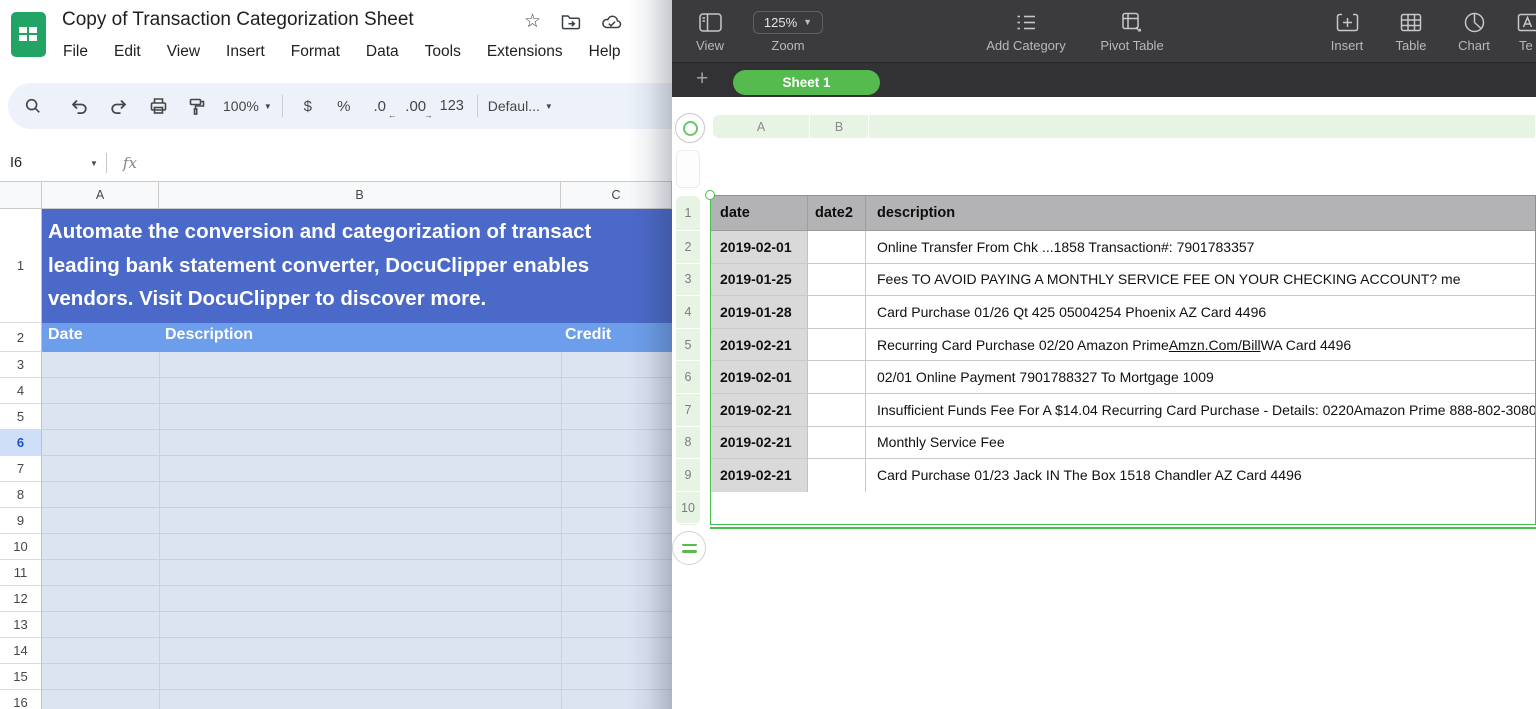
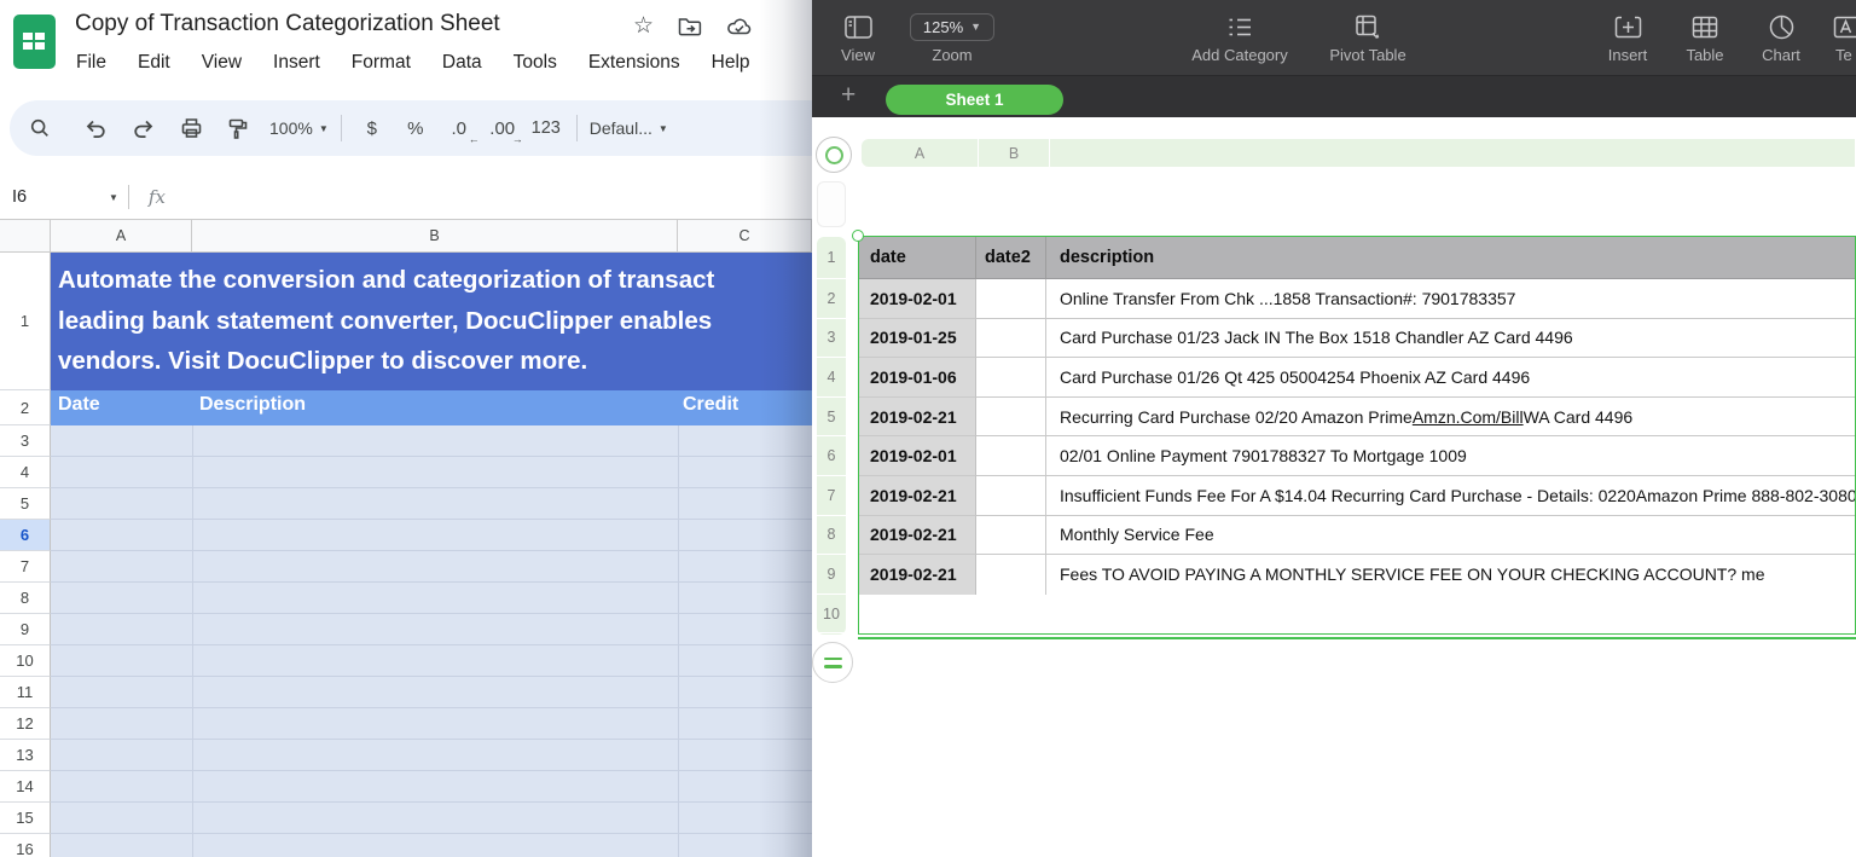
  Copy of Transaction Categorization Sheet
  ☆
  File
  Edit
  View
  Insert
  Format
  Data
  Tools
  Extensions
  Help
  100%
  ▼
  $
  %
  .0
  ←
  .00
  →
  123
  Defaul...
  ▼
  I6
  ▼
  fx
  A
  B
  C
  1
  2
  3
  4
  5
  6
  7
  8
  9
  10
  11
  12
  13
  14
  15
  16
  Automate the conversion and categorization of transact
  leading bank statement converter, DocuClipper enables
  vendors. Visit DocuClipper to discover more.
  Date
  Description
  Credit
  View
  125%
  ▼
  Zoom
  Add Category
  Pivot Table
  Insert
  Table
  Chart
  Te
  +
  Sheet 1
  A
  B
  1
  2
  3
  4
  5
  6
  7
  8
  9
  10
  date
  date2
  description
  2019-02-01
  Online Transfer From Chk ...1858 Transaction#: 7901783357
  2019-01-25
- Fees TO AVOID PAYING A MONTHLY SERVICE FEE ON YOUR CHECKING ACCOUNT? me
+ Card Purchase 01/23 Jack IN The Box 1518 Chandler AZ Card 4496
- 2019-01-28
+ 2019-01-06
  Card Purchase 01/26 Qt 425 05004254 Phoenix AZ Card 4496
  2019-02-21
  Recurring Card Purchase 02/20 Amazon Prime
  Amzn.Com/Bill
  WA Card 4496
  2019-02-01
  02/01 Online Payment 7901788327 To Mortgage 1009
  2019-02-21
  Insufficient Funds Fee For A $14.04 Recurring Card Purchase - Details: 0220Amazon Prime 888-802-3080
  2019-02-21
  Monthly Service Fee
  2019-02-21
- Card Purchase 01/23 Jack IN The Box 1518 Chandler AZ Card 4496
+ Fees TO AVOID PAYING A MONTHLY SERVICE FEE ON YOUR CHECKING ACCOUNT? me
